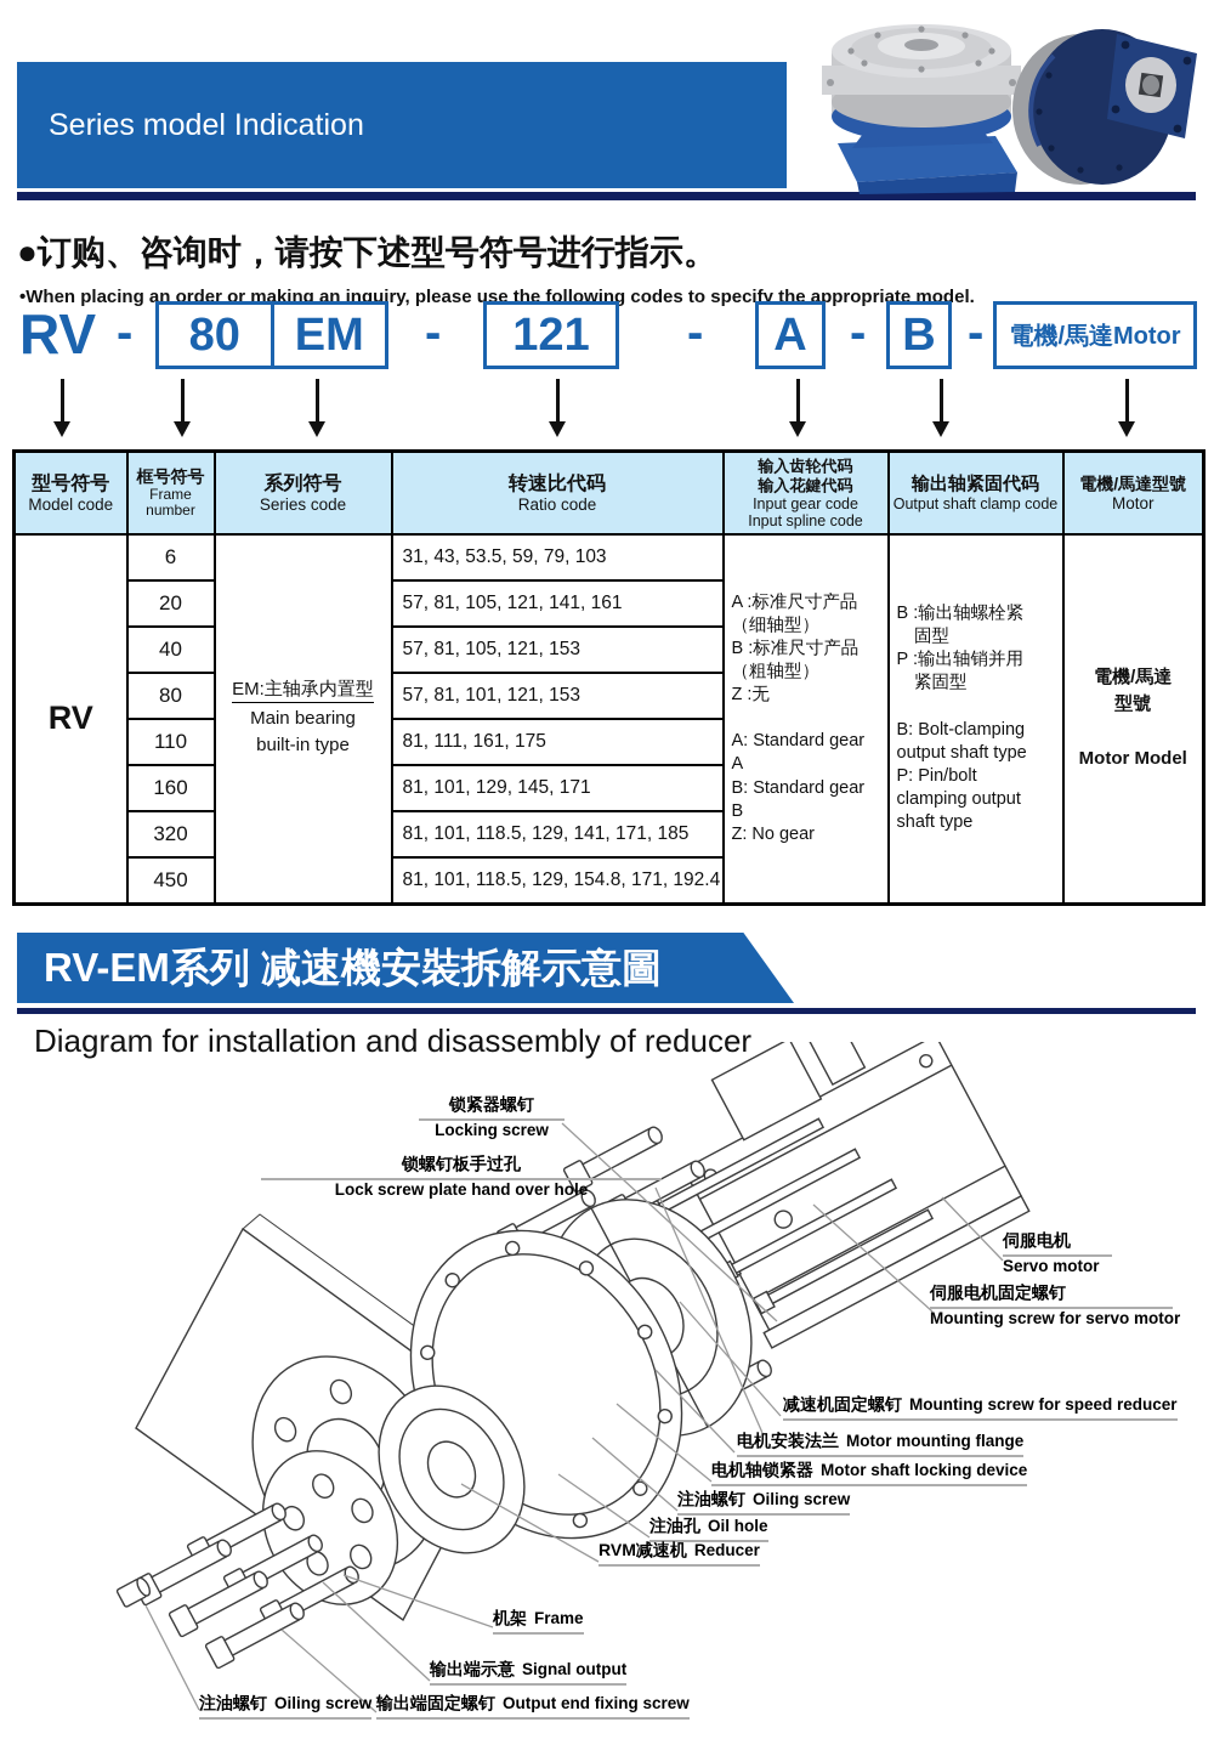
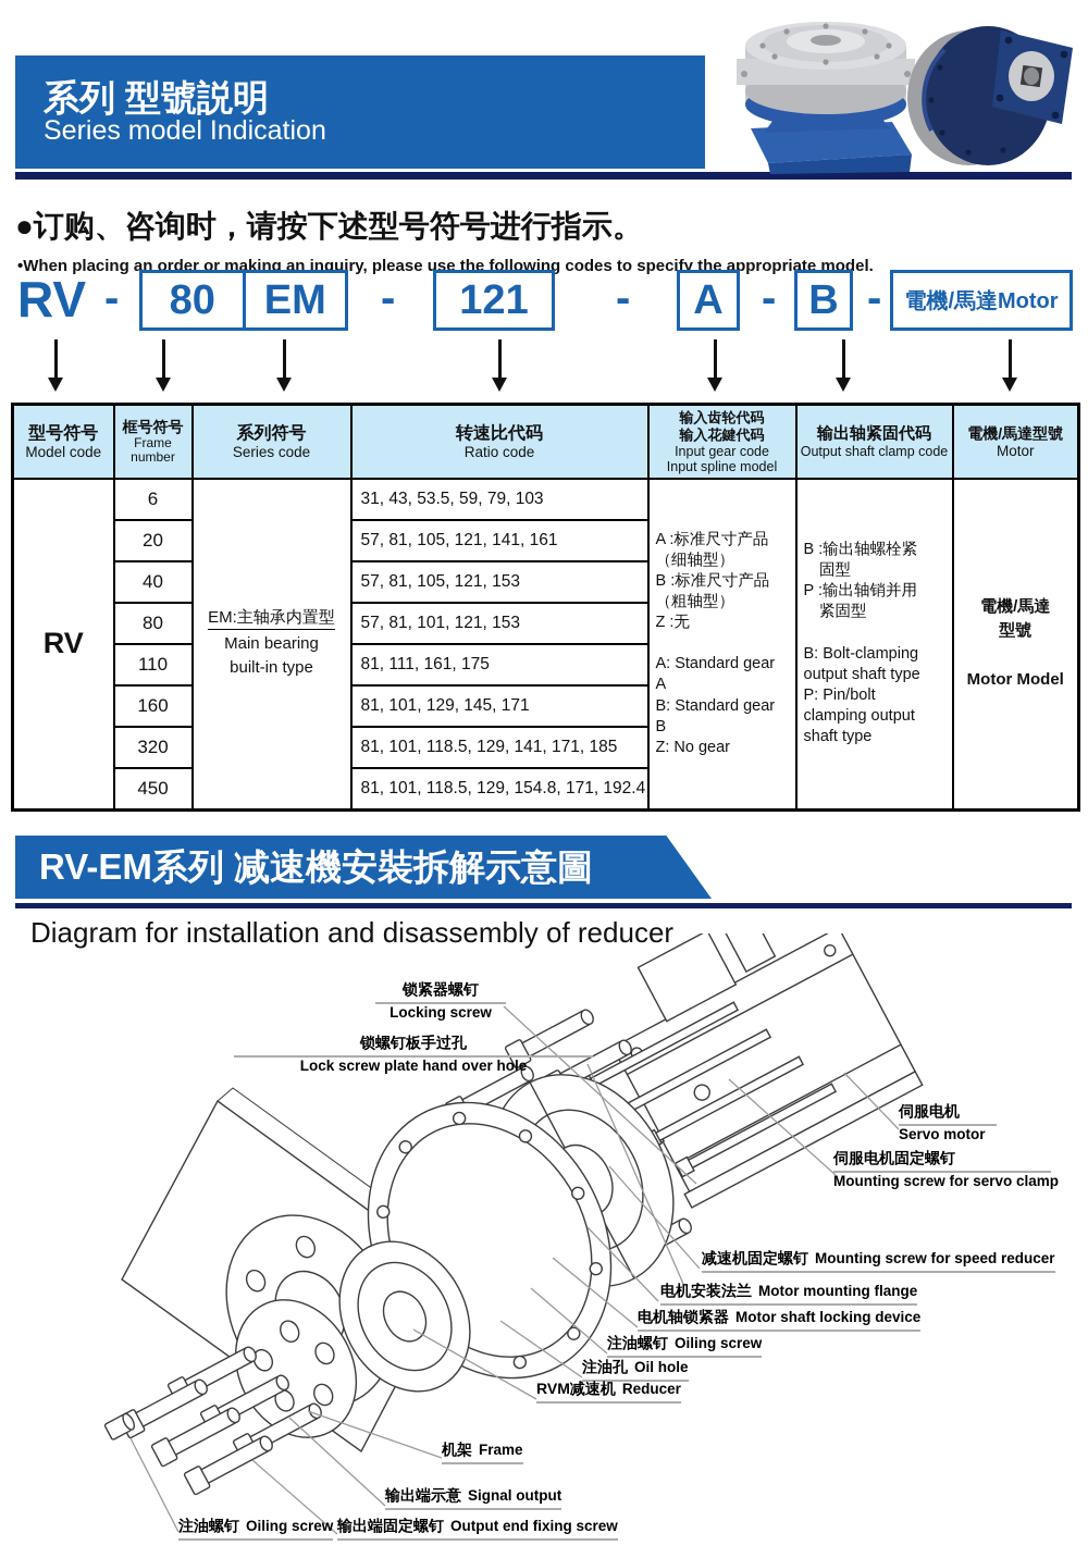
+ 系列 型號説明
  Series model Indication
  ●订购、咨询时，请按下述型号符号进行指示。
  •When placing an order or making an inquiry, please use the following codes to specify the appropriate model.
  RV
  -
  80
  EM
  -
  121
  -
  A
  -
  B
  -
  電機/馬達Motor
- 型号符号Model code	框号符号Frame number	系列符号Series code	转速比代码Ratio code	输入齿轮代码 输入花鍵代码Input gear code Input spline code	输出轴紧固代码Output shaft clamp code	電機/馬達型號Motor
+ 型号符号Model code	框号符号Frame number	系列符号Series code	转速比代码Ratio code	输入齿轮代码 输入花鍵代码Input gear code Input spline model	输出轴紧固代码Output shaft clamp code	電機/馬達型號Motor
  RV	6	EM:主轴承内置型 Main bearing built-in type	31, 43, 53.5, 59, 79, 103	A :标准尺寸产品 （细轴型） B :标准尺寸产品 （粗轴型） Z :无 A: Standard gear A B: Standard gear B Z: No gear	B :输出轴螺栓紧 固型 P :输出轴销并用 紧固型 B: Bolt-clamping output shaft type P: Pin/bolt clamping output shaft type	電機/馬達 型號 Motor Model
  20	57, 81, 105, 121, 141, 161
  40	57, 81, 105, 121, 153
  80	57, 81, 101, 121, 153
  110	81, 111, 161, 175
  160	81, 101, 129, 145, 171
  320	81, 101, 118.5, 129, 141, 171, 185
  450	81, 101, 118.5, 129, 154.8, 171, 192.4
  RV-EM系列 减速機安裝拆解示意圖
  Diagram for installation and disassembly of reducer
  锁紧器螺钉
  Locking screw
  锁螺钉板手过孔
  Lock screw plate hand over hole
  伺服电机
  Servo motor
  伺服电机固定螺钉
- Mounting screw for servo motor
+ Mounting screw for servo clamp
  减速机固定螺钉 Mounting screw for speed reducer
  电机安装法兰 Motor mounting flange
  电机轴锁紧器 Motor shaft locking device
  注油螺钉 Oiling screw
  注油孔 Oil hole
  RVM减速机 Reducer
  机架 Frame
  输出端示意 Signal output
  注油螺钉 Oiling screw
  输出端固定螺钉 Output end fixing screw
